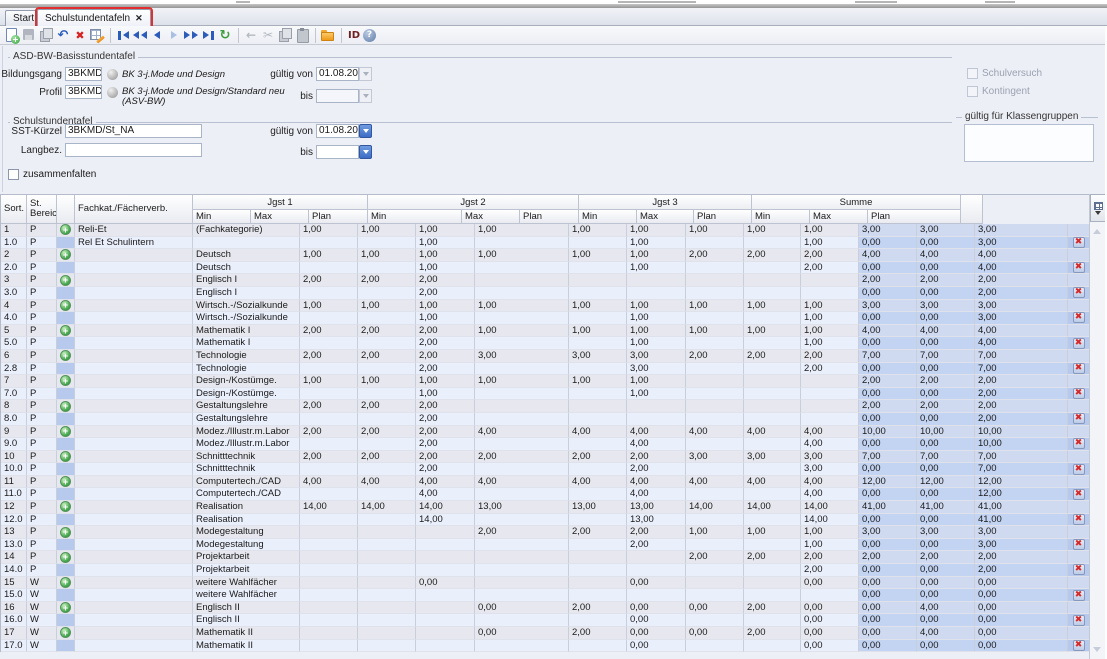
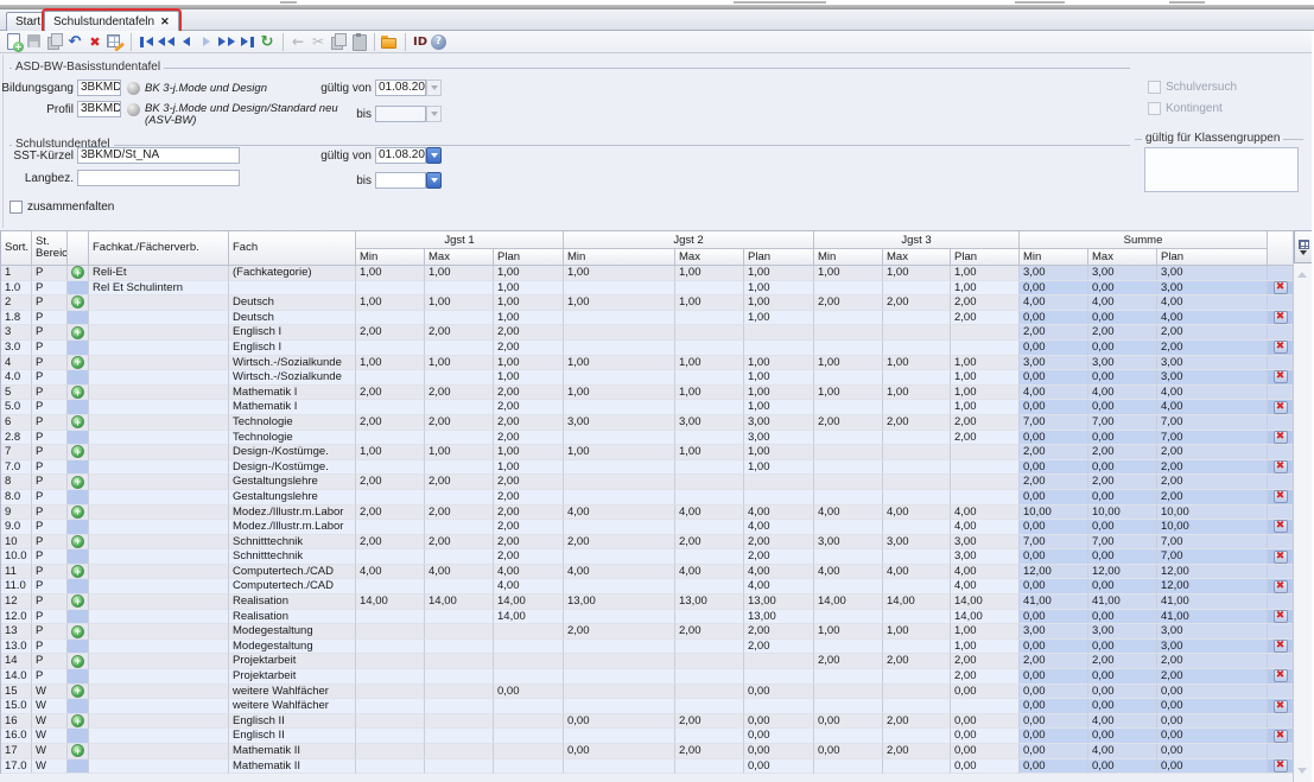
  Start
  Schulstundentafeln
  ✕
  ↶
  ✖
  ↻
  ←
  ✂
  ID
  ?
  ASD-BW-Basisstundentafel
  Bildungsgang
  3BKMD
  BK 3-j.Mode und Design
  gültig von
  01.08.20
  Profil
  3BKMD
  BK 3-j.Mode und Design/Standard neu
  (ASV-BW)
  bis
  Schulversuch
  Kontingent
  Schulstundentafel
  SST-Kürzel
  3BKMD/St_NA
  gültig von
  01.08.20
  Langbez.
  bis
  zusammenfalten
  gültig für Klassengruppen
  Sort.
  St.
  Bereic
  Fachkat./Fächerverb.
+ Fach
  Jgst 1
  Min
  Max
  Plan
  Jgst 2
  Min
  Max
  Plan
  Jgst 3
  Min
  Max
  Plan
  Summe
  Min
  Max
  Plan
  1
  P
  +
  Reli-Et
  (Fachkategorie)
  1,00
  1,00
  1,00
  1,00
  1,00
  1,00
  1,00
  1,00
  1,00
  3,00
  3,00
  3,00
  1.0
  P
  Rel Et Schulintern
  1,00
  1,00
  1,00
  0,00
  0,00
  3,00
  ✖
  2
  P
  +
  Deutsch
  1,00
  1,00
  1,00
  1,00
  1,00
  1,00
  2,00
  2,00
  2,00
  4,00
  4,00
  4,00
- 2.0
+ 1.8
  P
  Deutsch
  1,00
  1,00
  2,00
  0,00
  0,00
  4,00
  ✖
  3
  P
  +
  Englisch I
  2,00
  2,00
  2,00
  2,00
  2,00
  2,00
  3.0
  P
  Englisch I
  2,00
  0,00
  0,00
  2,00
  ✖
  4
  P
  +
  Wirtsch.-/Sozialkunde
  1,00
  1,00
  1,00
  1,00
  1,00
  1,00
  1,00
  1,00
  1,00
  3,00
  3,00
  3,00
  4.0
  P
  Wirtsch.-/Sozialkunde
  1,00
  1,00
  1,00
  0,00
  0,00
  3,00
  ✖
  5
  P
  +
  Mathematik I
  2,00
  2,00
  2,00
  1,00
  1,00
  1,00
  1,00
  1,00
  1,00
  4,00
  4,00
  4,00
  5.0
  P
  Mathematik I
  2,00
  1,00
  1,00
  0,00
  0,00
  4,00
  ✖
  6
  P
  +
  Technologie
  2,00
  2,00
  2,00
  3,00
  3,00
  3,00
  2,00
  2,00
  2,00
  7,00
  7,00
  7,00
  2.8
  P
  Technologie
  2,00
  3,00
  2,00
  0,00
  0,00
  7,00
  ✖
  7
  P
  +
  Design-/Kostümge.
  1,00
  1,00
  1,00
  1,00
  1,00
  1,00
  2,00
  2,00
  2,00
  7.0
  P
  Design-/Kostümge.
  1,00
  1,00
  0,00
  0,00
  2,00
  ✖
  8
  P
  +
  Gestaltungslehre
  2,00
  2,00
  2,00
  2,00
  2,00
  2,00
  8.0
  P
  Gestaltungslehre
  2,00
  0,00
  0,00
  2,00
  ✖
  9
  P
  +
  Modez./Illustr.m.Labor
  2,00
  2,00
  2,00
  4,00
  4,00
  4,00
  4,00
  4,00
  4,00
  10,00
  10,00
  10,00
  9.0
  P
  Modez./Illustr.m.Labor
  2,00
  4,00
  4,00
  0,00
  0,00
  10,00
  ✖
  10
  P
  +
  Schnitttechnik
  2,00
  2,00
  2,00
  2,00
  2,00
  2,00
  3,00
  3,00
  3,00
  7,00
  7,00
  7,00
  10.0
  P
  Schnitttechnik
  2,00
  2,00
  3,00
  0,00
  0,00
  7,00
  ✖
  11
  P
  +
  Computertech./CAD
  4,00
  4,00
  4,00
  4,00
  4,00
  4,00
  4,00
  4,00
  4,00
  12,00
  12,00
  12,00
  11.0
  P
  Computertech./CAD
  4,00
  4,00
  4,00
  0,00
  0,00
  12,00
  ✖
  12
  P
  +
  Realisation
  14,00
  14,00
  14,00
  13,00
  13,00
  13,00
  14,00
  14,00
  14,00
  41,00
  41,00
  41,00
  12.0
  P
  Realisation
  14,00
  13,00
  14,00
  0,00
  0,00
  41,00
  ✖
  13
  P
  +
  Modegestaltung
  2,00
  2,00
  2,00
  1,00
  1,00
  1,00
  3,00
  3,00
  3,00
  13.0
  P
  Modegestaltung
  2,00
  1,00
  0,00
  0,00
  3,00
  ✖
  14
  P
  +
  Projektarbeit
  2,00
  2,00
  2,00
  2,00
  2,00
  2,00
  14.0
  P
  Projektarbeit
  2,00
  0,00
  0,00
  2,00
  ✖
  15
  W
  +
  weitere Wahlfächer
  0,00
  0,00
  0,00
  0,00
  0,00
  0,00
  15.0
  W
  weitere Wahlfächer
  0,00
  0,00
  0,00
  ✖
  16
  W
  +
  Englisch II
  0,00
  2,00
  0,00
  0,00
  2,00
  0,00
  0,00
  4,00
  0,00
  16.0
  W
  Englisch II
  0,00
  0,00
  0,00
  0,00
  0,00
  ✖
  17
  W
  +
  Mathematik II
  0,00
  2,00
  0,00
  0,00
  2,00
  0,00
  0,00
  4,00
  0,00
  17.0
  W
  Mathematik II
  0,00
  0,00
  0,00
  0,00
  0,00
  ✖
